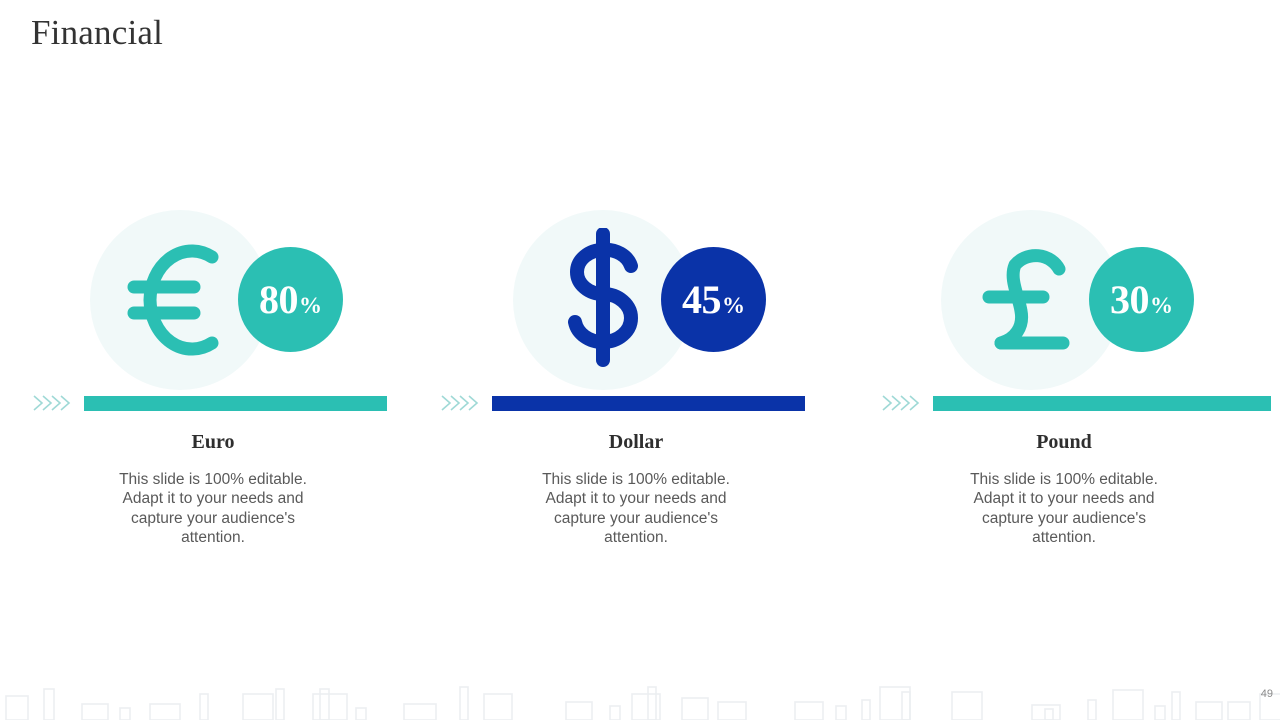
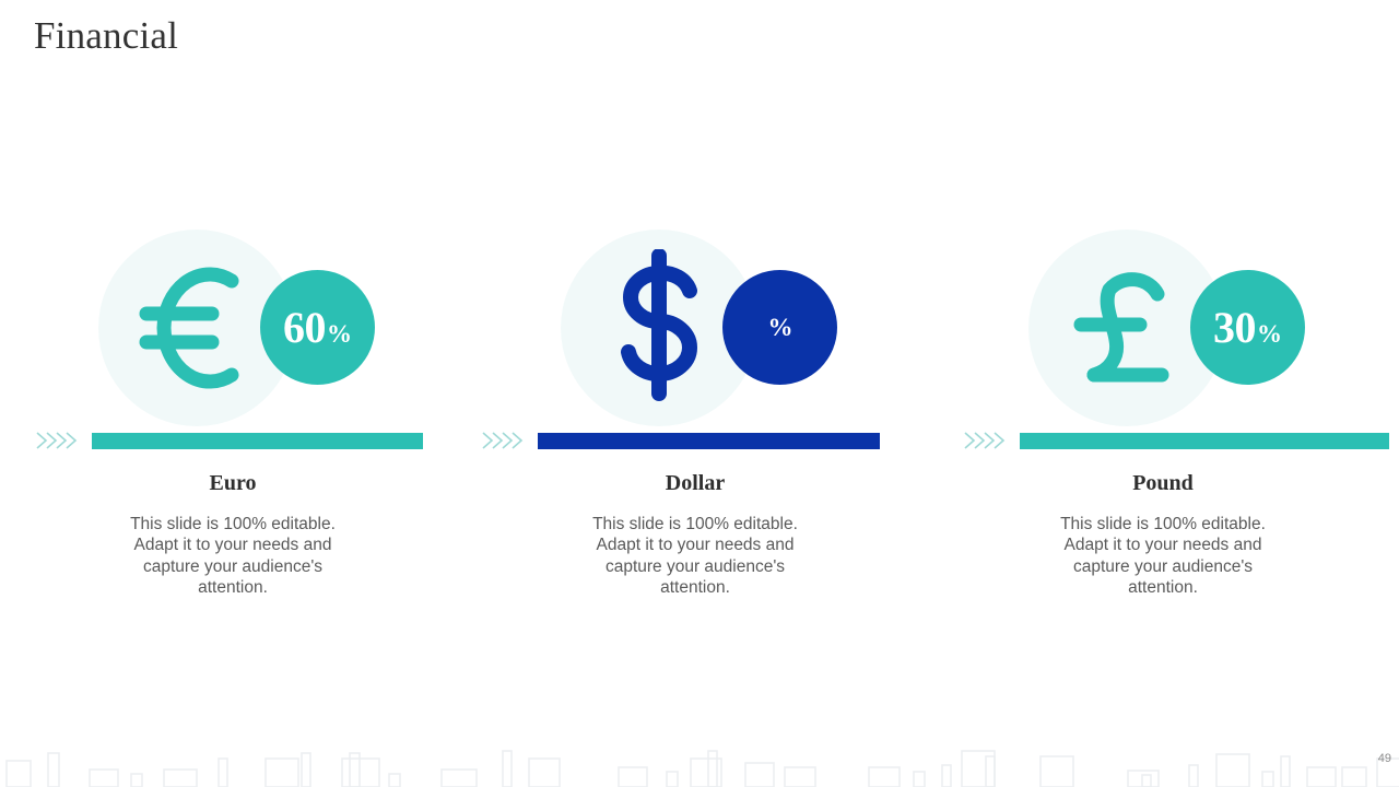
  Financial
- 80
+ 60
  %
  Euro
  This slide is 100% editable. Adapt it to your needs and capture your audience's attention.
- 45
  %
  Dollar
  This slide is 100% editable. Adapt it to your needs and capture your audience's attention.
  30
  %
  Pound
  This slide is 100% editable. Adapt it to your needs and capture your audience's attention.
  49
